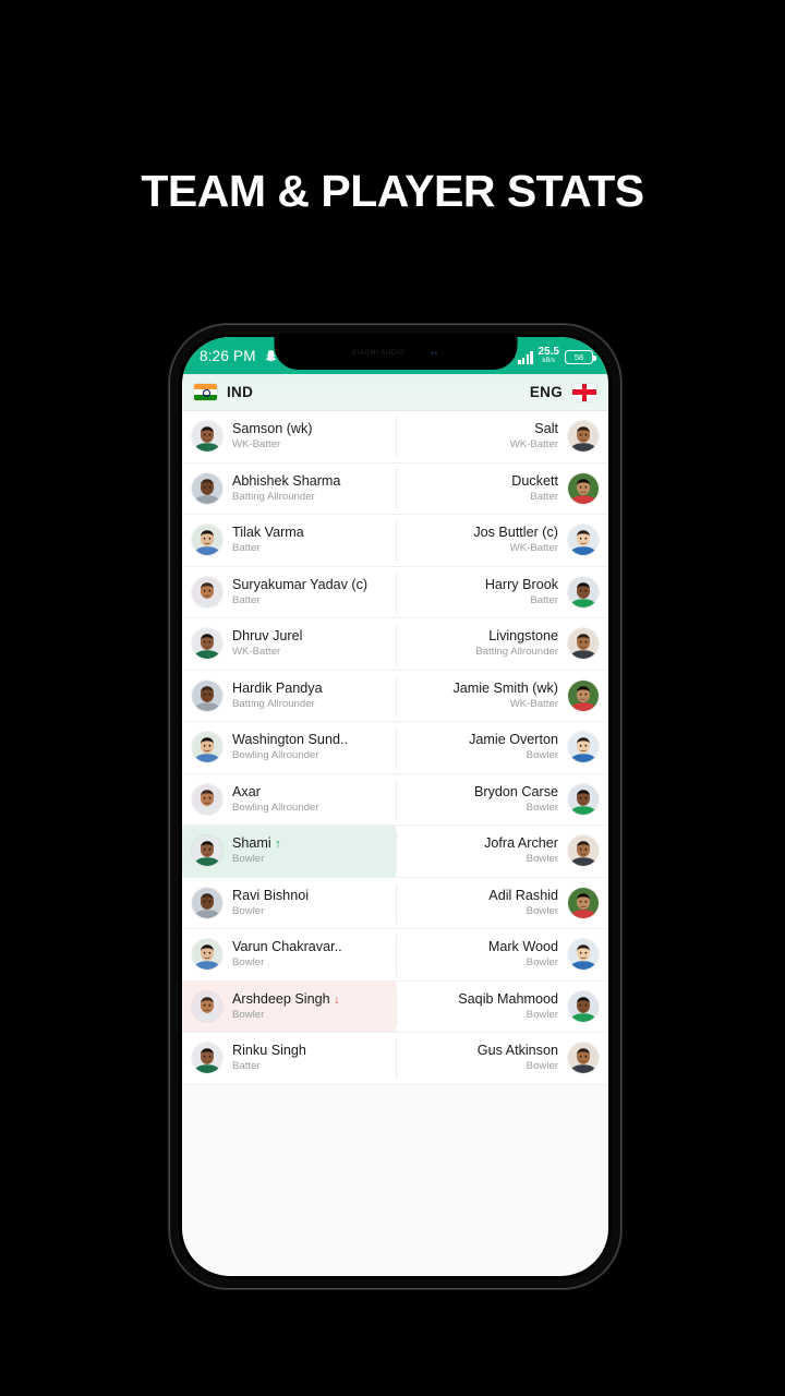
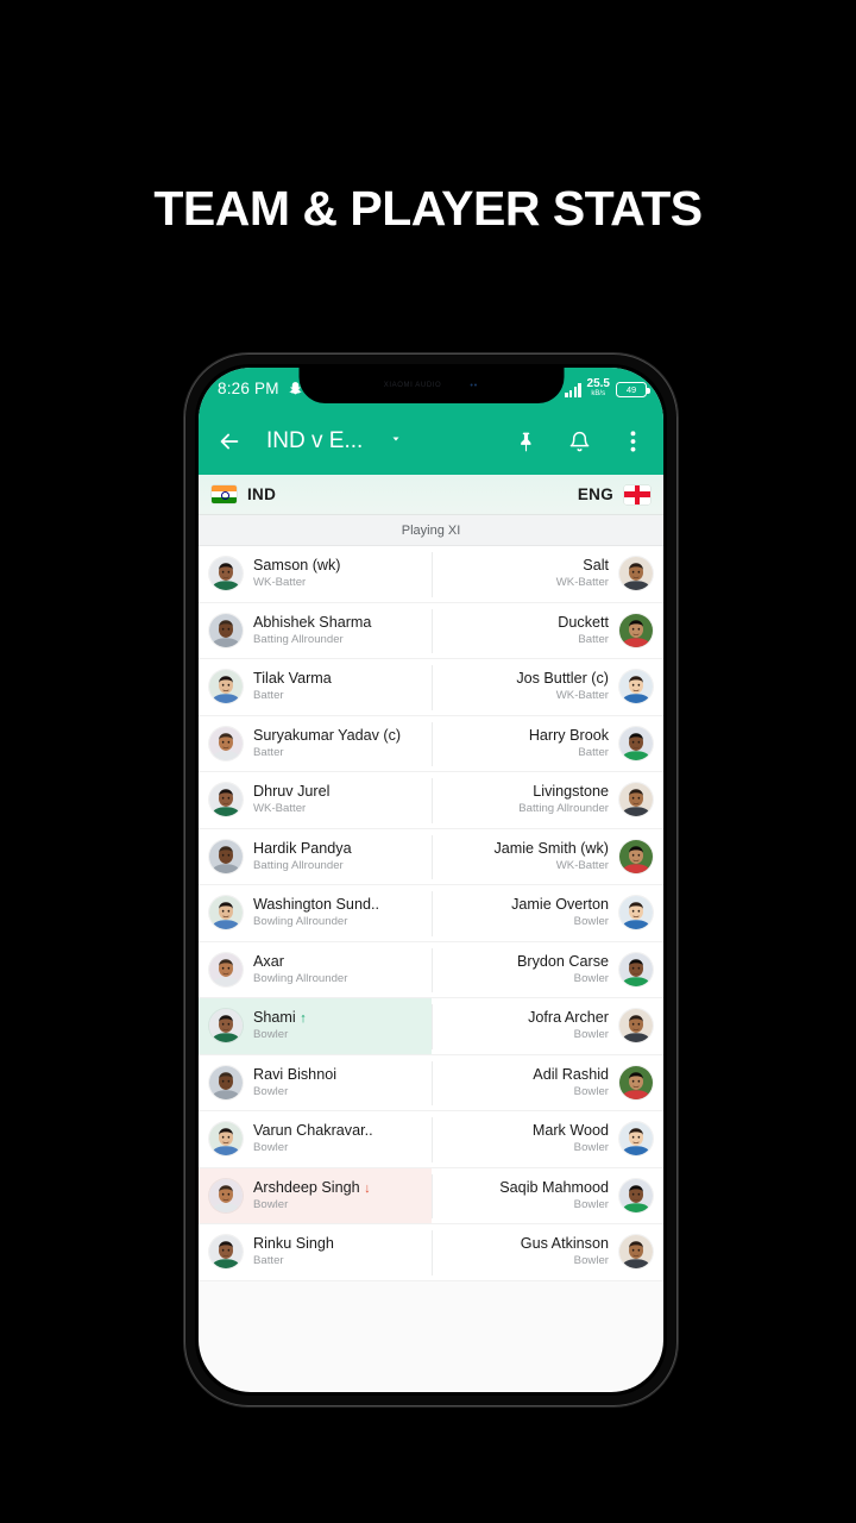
  TEAM & PLAYER STATS
  8:26 PM
  25.5
- 58
+ 49
+ IND v E...
  IND
  ENG
+ Playing XI
  Samson (wk)
  WK-Batter
  Salt
  WK-Batter
  Abhishek Sharma
  Batting Allrounder
  Duckett
  Batter
  Tilak Varma
  Batter
  Jos Buttler (c)
  WK-Batter
  Suryakumar Yadav (c)
  Batter
  Harry Brook
  Batter
  Dhruv Jurel
  WK-Batter
  Livingstone
  Batting Allrounder
  Hardik Pandya
  Batting Allrounder
  Jamie Smith (wk)
  WK-Batter
  Washington Sund..
  Bowling Allrounder
  Jamie Overton
  Bowler
  Axar
  Bowling Allrounder
  Brydon Carse
  Bowler
  Shami ↑
  Bowler
  Jofra Archer
  Bowler
  Ravi Bishnoi
  Bowler
  Adil Rashid
  Bowler
  Varun Chakravar..
  Bowler
  Mark Wood
  Bowler
  Arshdeep Singh ↓
  Bowler
  Saqib Mahmood
  Bowler
  Rinku Singh
  Batter
  Gus Atkinson
  Bowler
